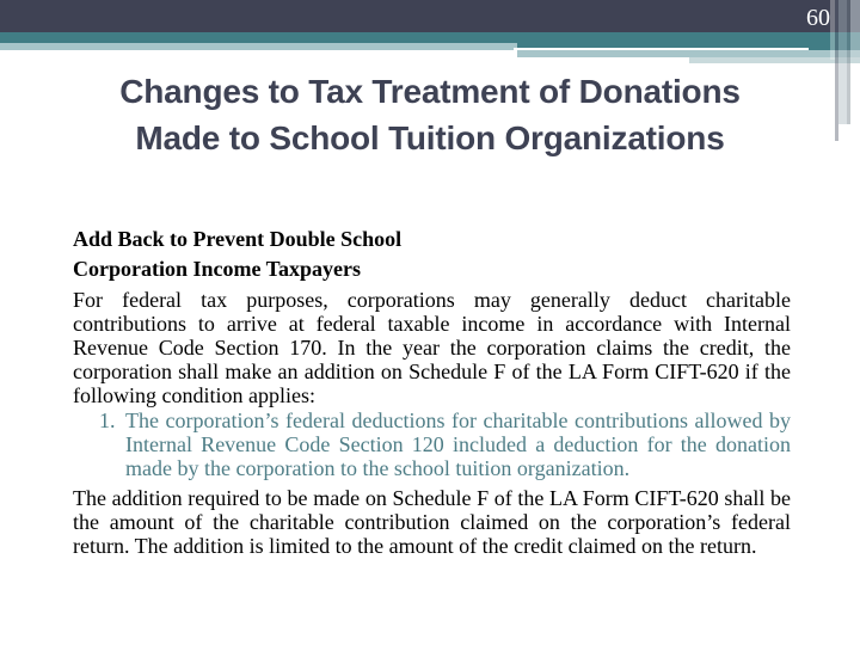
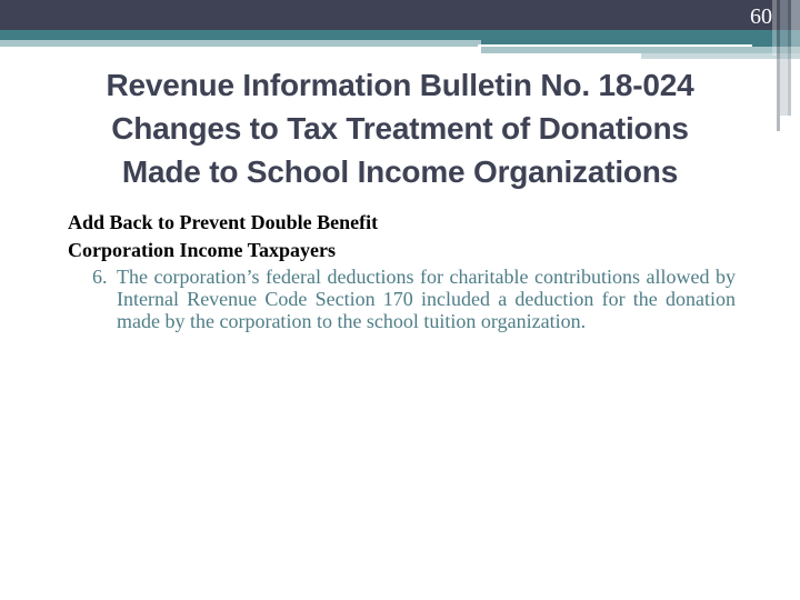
  60
+ Revenue Information Bulletin No. 18-024
  Changes to Tax Treatment of Donations
- Made to School Tuition Organizations
+ Made to School Income Organizations
- Add Back to Prevent Double School
+ Add Back to Prevent Double Benefit
  Corporation Income Taxpayers
- For federal tax purposes, corporations may generally deduct charitable contributions to arrive at federal taxable income in accordance with Internal Revenue Code Section 170. In the year the corporation claims the credit, the corporation shall make an addition on Schedule F of the LA Form CIFT-620 if the following condition applies:
- 1.
+ 6.
- The corporation’s federal deductions for charitable contributions allowed by Internal Revenue Code Section 120 included a deduction for the donation made by the corporation to the school tuition organization.
+ The corporation’s federal deductions for charitable contributions allowed by Internal Revenue Code Section 170 included a deduction for the donation made by the corporation to the school tuition organization.
- The addition required to be made on Schedule F of the LA Form CIFT-620 shall be the amount of the charitable contribution claimed on the corporation’s federal return. The addition is limited to the amount of the credit claimed on the return.
